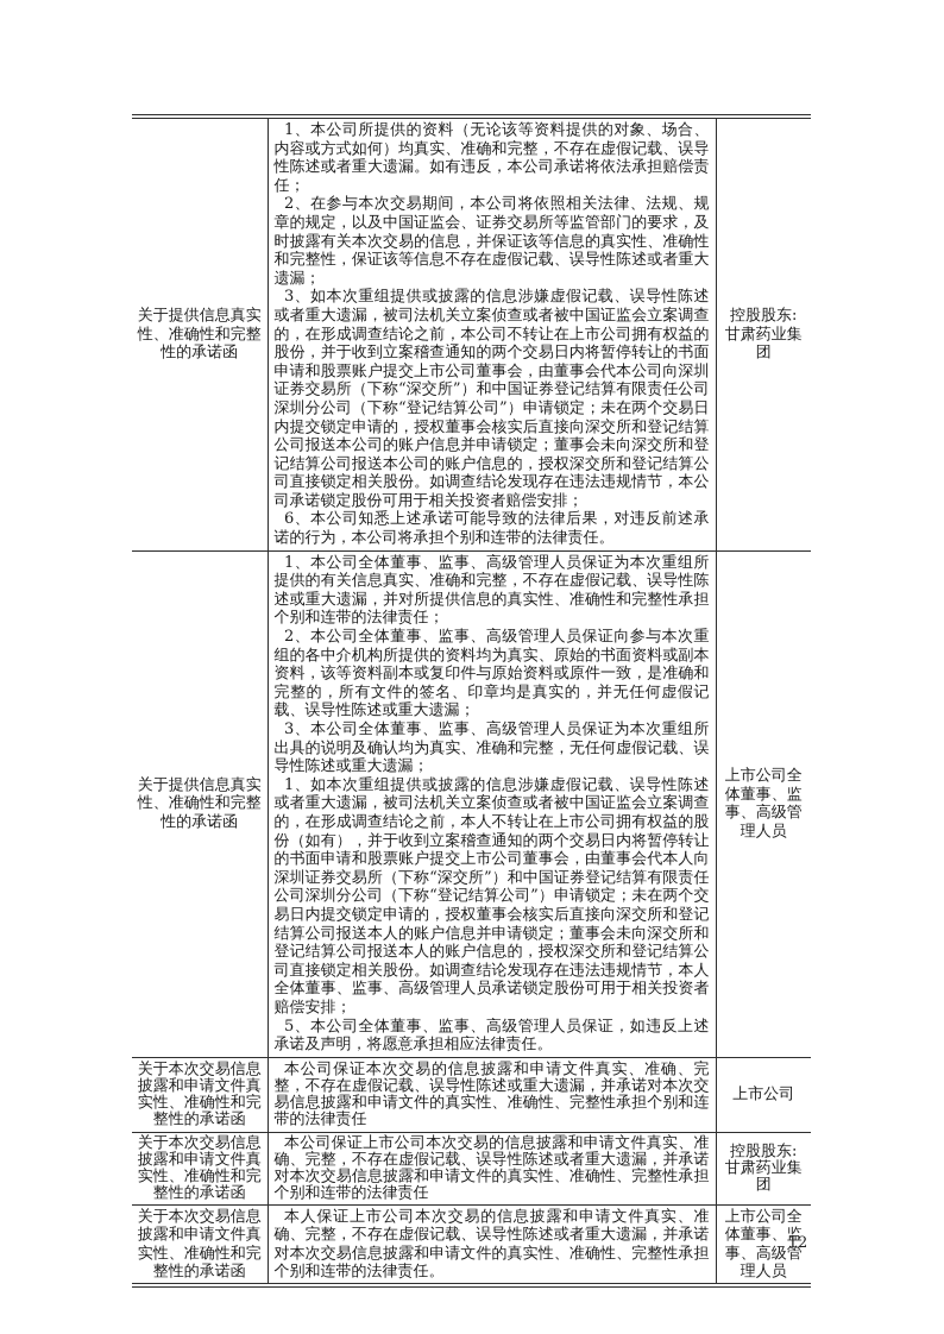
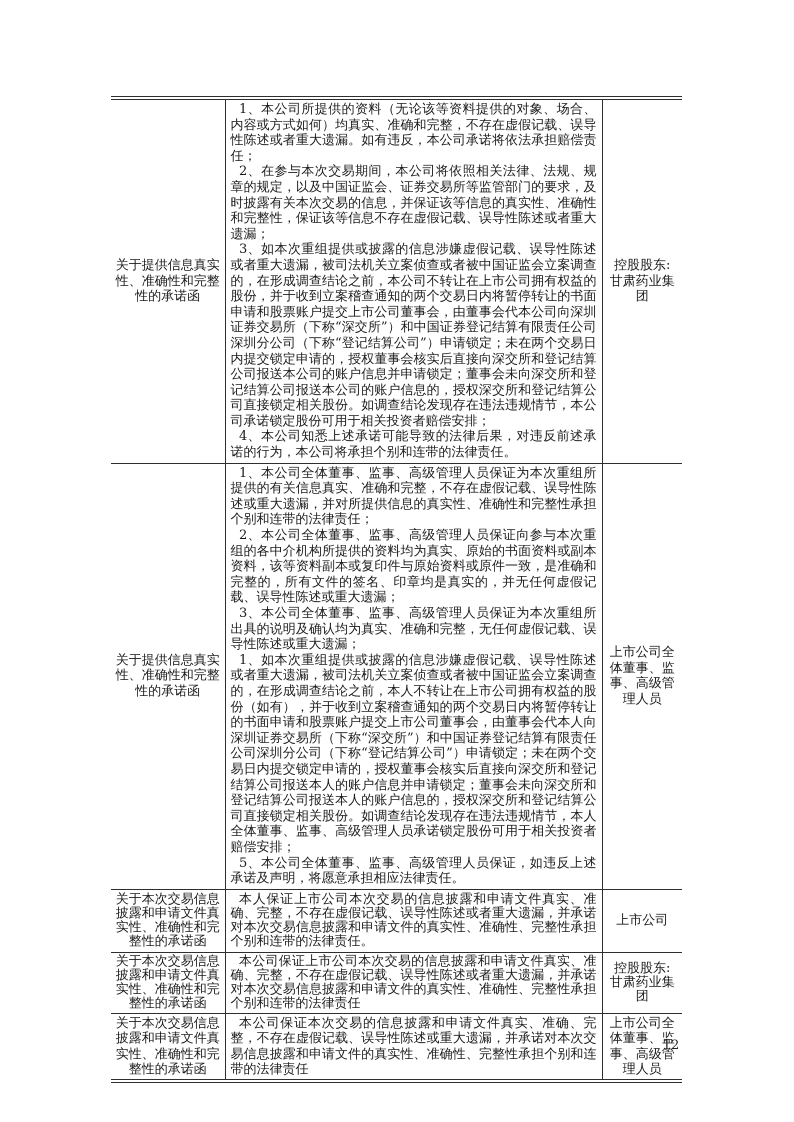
- 关于提供信息真实性、准确性和完整性的承诺函	1、本公司所提供的资料（无论该等资料提供的对象、场合、内容或方式如何）均真实、准确和完整，不存在虚假记载、误导性陈述或者重大遗漏。如有违反，本公司承诺将依法承担赔偿责任； 2、在参与本次交易期间，本公司将依照相关法律、法规、规章的规定，以及中国证监会、证券交易所等监管部门的要求，及时披露有关本次交易的信息，并保证该等信息的真实性、准确性和完整性，保证该等信息不存在虚假记载、误导性陈述或者重大遗漏； 3、如本次重组提供或披露的信息涉嫌虚假记载、误导性陈述或者重大遗漏，被司法机关立案侦查或者被中国证监会立案调查的，在形成调查结论之前，本公司不转让在上市公司拥有权益的股份，并于收到立案稽查通知的两个交易日内将暂停转让的书面申请和股票账户提交上市公司董事会，由董事会代本公司向深圳证券交易所（下称“深交所”）和中国证券登记结算有限责任公司深圳分公司（下称“登记结算公司”）申请锁定；未在两个交易日内提交锁定申请的，授权董事会核实后直接向深交所和登记结算公司报送本公司的账户信息并申请锁定；董事会未向深交所和登记结算公司报送本公司的账户信息的，授权深交所和登记结算公司直接锁定相关股份。如调查结论发现存在违法违规情节，本公司承诺锁定股份可用于相关投资者赔偿安排； 6、本公司知悉上述承诺可能导致的法律后果，对违反前述承诺的行为，本公司将承担个别和连带的法律责任。	控股股东: 甘肃药业集团
+ 关于提供信息真实性、准确性和完整性的承诺函	1、本公司所提供的资料（无论该等资料提供的对象、场合、内容或方式如何）均真实、准确和完整，不存在虚假记载、误导性陈述或者重大遗漏。如有违反，本公司承诺将依法承担赔偿责任； 2、在参与本次交易期间，本公司将依照相关法律、法规、规章的规定，以及中国证监会、证券交易所等监管部门的要求，及时披露有关本次交易的信息，并保证该等信息的真实性、准确性和完整性，保证该等信息不存在虚假记载、误导性陈述或者重大遗漏； 3、如本次重组提供或披露的信息涉嫌虚假记载、误导性陈述或者重大遗漏，被司法机关立案侦查或者被中国证监会立案调查的，在形成调查结论之前，本公司不转让在上市公司拥有权益的股份，并于收到立案稽查通知的两个交易日内将暂停转让的书面申请和股票账户提交上市公司董事会，由董事会代本公司向深圳证券交易所（下称“深交所”）和中国证券登记结算有限责任公司深圳分公司（下称“登记结算公司”）申请锁定；未在两个交易日内提交锁定申请的，授权董事会核实后直接向深交所和登记结算公司报送本公司的账户信息并申请锁定；董事会未向深交所和登记结算公司报送本公司的账户信息的，授权深交所和登记结算公司直接锁定相关股份。如调查结论发现存在违法违规情节，本公司承诺锁定股份可用于相关投资者赔偿安排； 4、本公司知悉上述承诺可能导致的法律后果，对违反前述承诺的行为，本公司将承担个别和连带的法律责任。	控股股东: 甘肃药业集团
  关于提供信息真实性、准确性和完整性的承诺函	1、本公司全体董事、监事、高级管理人员保证为本次重组所提供的有关信息真实、准确和完整，不存在虚假记载、误导性陈述或重大遗漏，并对所提供信息的真实性、准确性和完整性承担个别和连带的法律责任； 2、本公司全体董事、监事、高级管理人员保证向参与本次重组的各中介机构所提供的资料均为真实、原始的书面资料或副本资料，该等资料副本或复印件与原始资料或原件一致，是准确和完整的，所有文件的签名、印章均是真实的，并无任何虚假记载、误导性陈述或重大遗漏； 3、本公司全体董事、监事、高级管理人员保证为本次重组所出具的说明及确认均为真实、准确和完整，无任何虚假记载、误导性陈述或重大遗漏； 1、如本次重组提供或披露的信息涉嫌虚假记载、误导性陈述或者重大遗漏，被司法机关立案侦查或者被中国证监会立案调查的，在形成调查结论之前，本人不转让在上市公司拥有权益的股份（如有），并于收到立案稽查通知的两个交易日内将暂停转让的书面申请和股票账户提交上市公司董事会，由董事会代本人向深圳证券交易所（下称“深交所”）和中国证券登记结算有限责任公司深圳分公司（下称“登记结算公司”）申请锁定；未在两个交易日内提交锁定申请的，授权董事会核实后直接向深交所和登记结算公司报送本人的账户信息并申请锁定；董事会未向深交所和登记结算公司报送本人的账户信息的，授权深交所和登记结算公司直接锁定相关股份。如调查结论发现存在违法违规情节，本人全体董事、监事、高级管理人员承诺锁定股份可用于相关投资者赔偿安排； 5、本公司全体董事、监事、高级管理人员保证，如违反上述承诺及声明，将愿意承担相应法律责任。	上市公司全体董事、监事、高级管理人员
- 关于本次交易信息披露和申请文件真实性、准确性和完整性的承诺函	本公司保证本次交易的信息披露和申请文件真实、准确、完整，不存在虚假记载、误导性陈述或重大遗漏，并承诺对本次交易信息披露和申请文件的真实性、准确性、完整性承担个别和连带的法律责任	上市公司
+ 关于本次交易信息披露和申请文件真实性、准确性和完整性的承诺函	本人保证上市公司本次交易的信息披露和申请文件真实、准确、完整，不存在虚假记载、误导性陈述或者重大遗漏，并承诺对本次交易信息披露和申请文件的真实性、准确性、完整性承担个别和连带的法律责任。	上市公司
  关于本次交易信息披露和申请文件真实性、准确性和完整性的承诺函	本公司保证上市公司本次交易的信息披露和申请文件真实、准确、完整，不存在虚假记载、误导性陈述或者重大遗漏，并承诺对本次交易信息披露和申请文件的真实性、准确性、完整性承担个别和连带的法律责任	控股股东: 甘肃药业集团
- 关于本次交易信息披露和申请文件真实性、准确性和完整性的承诺函	本人保证上市公司本次交易的信息披露和申请文件真实、准确、完整，不存在虚假记载、误导性陈述或者重大遗漏，并承诺对本次交易信息披露和申请文件的真实性、准确性、完整性承担个别和连带的法律责任。	上市公司全体董事、监事、高级管理人员
+ 关于本次交易信息披露和申请文件真实性、准确性和完整性的承诺函	本公司保证本次交易的信息披露和申请文件真实、准确、完整，不存在虚假记载、误导性陈述或重大遗漏，并承诺对本次交易信息披露和申请文件的真实性、准确性、完整性承担个别和连带的法律责任	上市公司全体董事、监事、高级管理人员
  12
